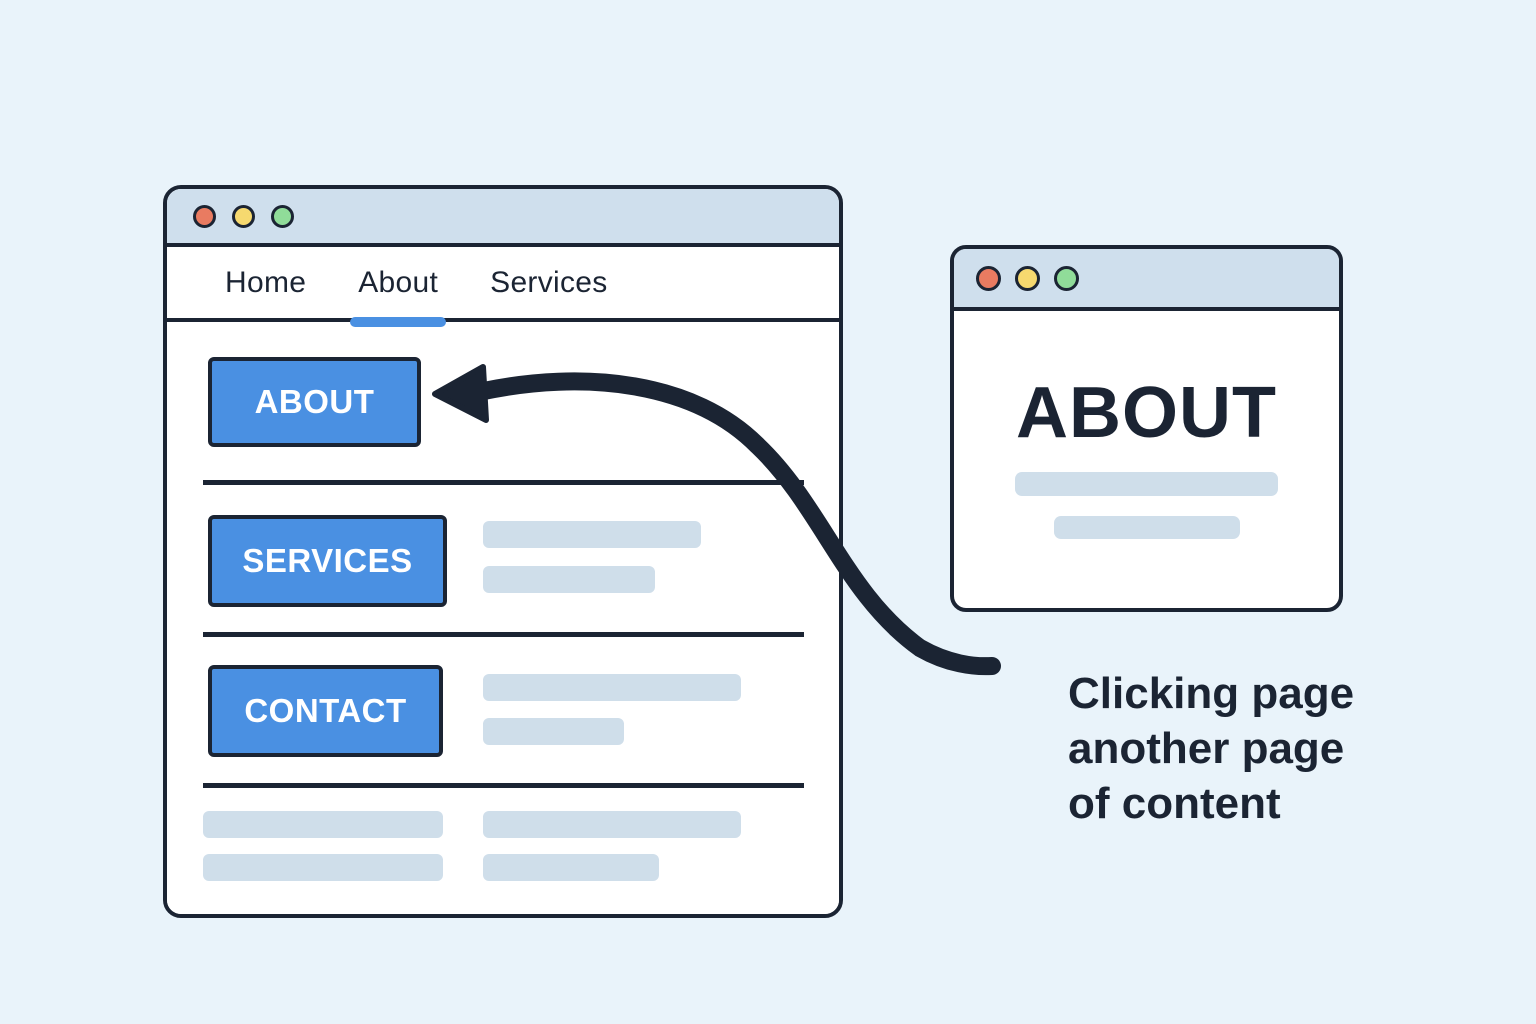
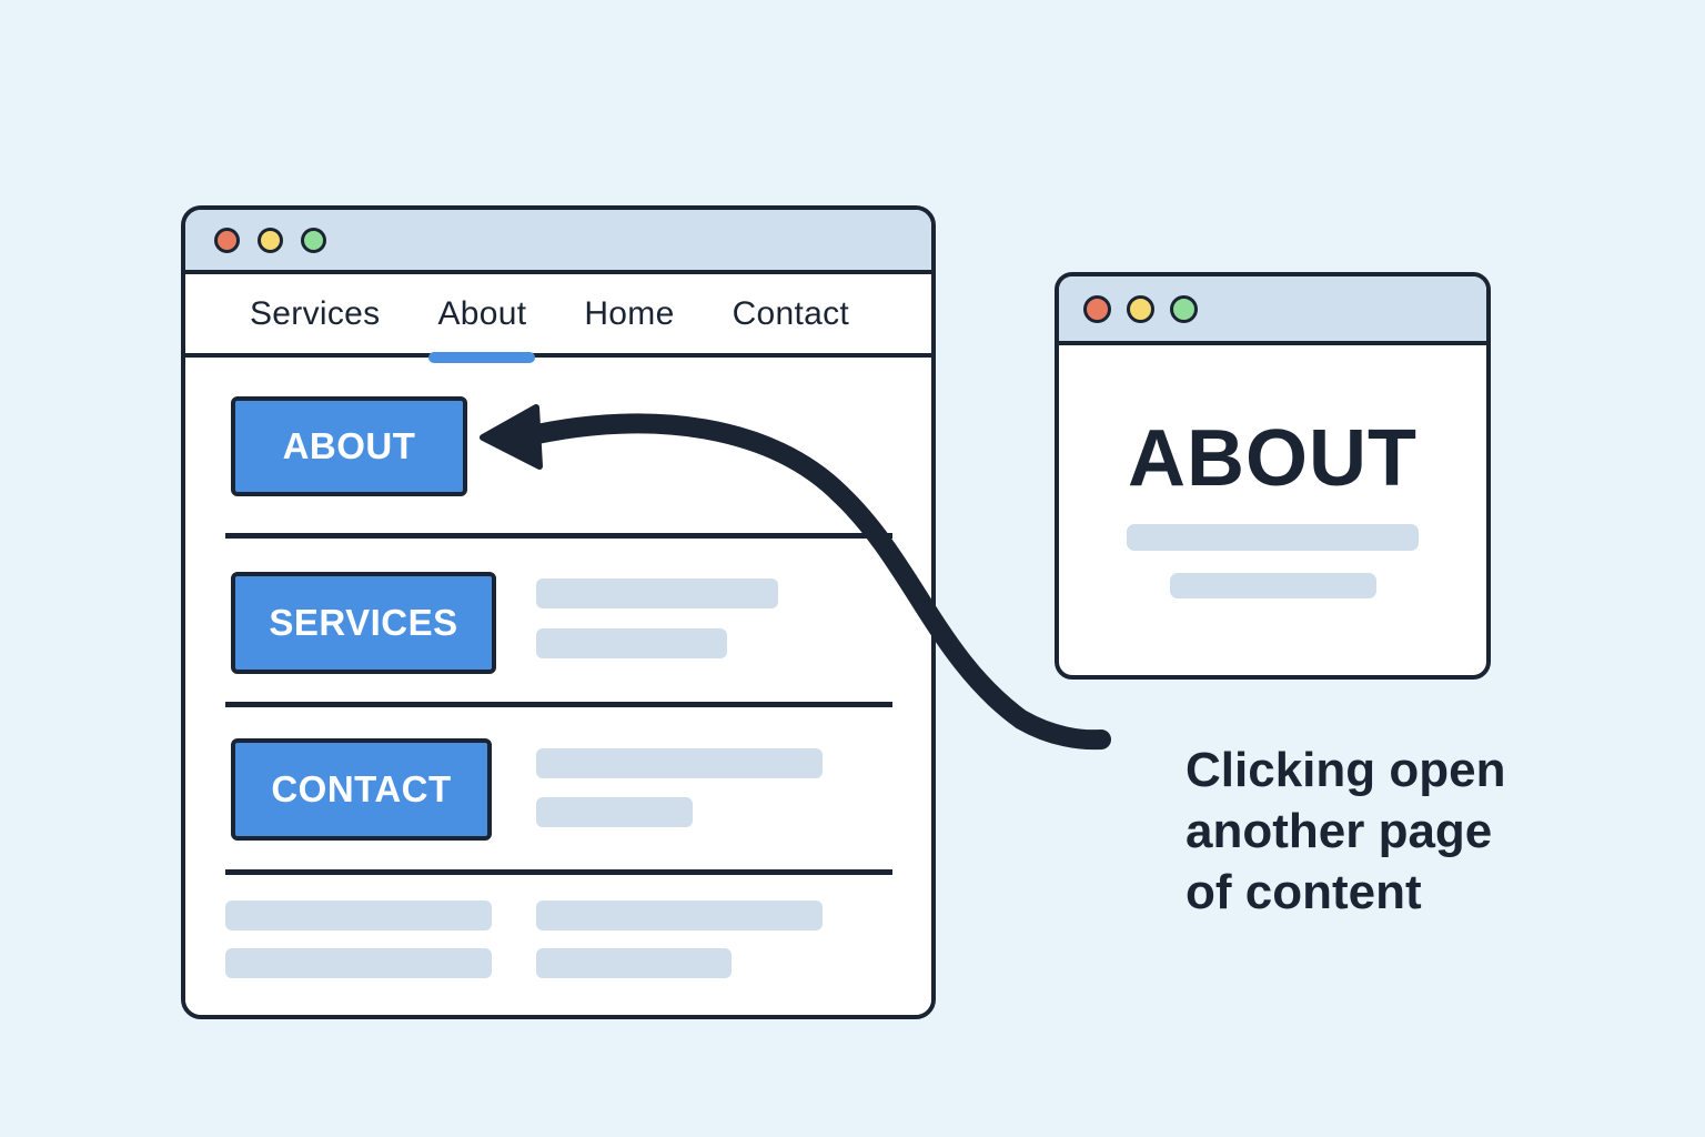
- Home
+ Services
  About
- Services
+ Home
+ Contact
  ABOUT
  SERVICES
  CONTACT
  ABOUT
- Clicking page another page of content
+ Clicking open another page of content
